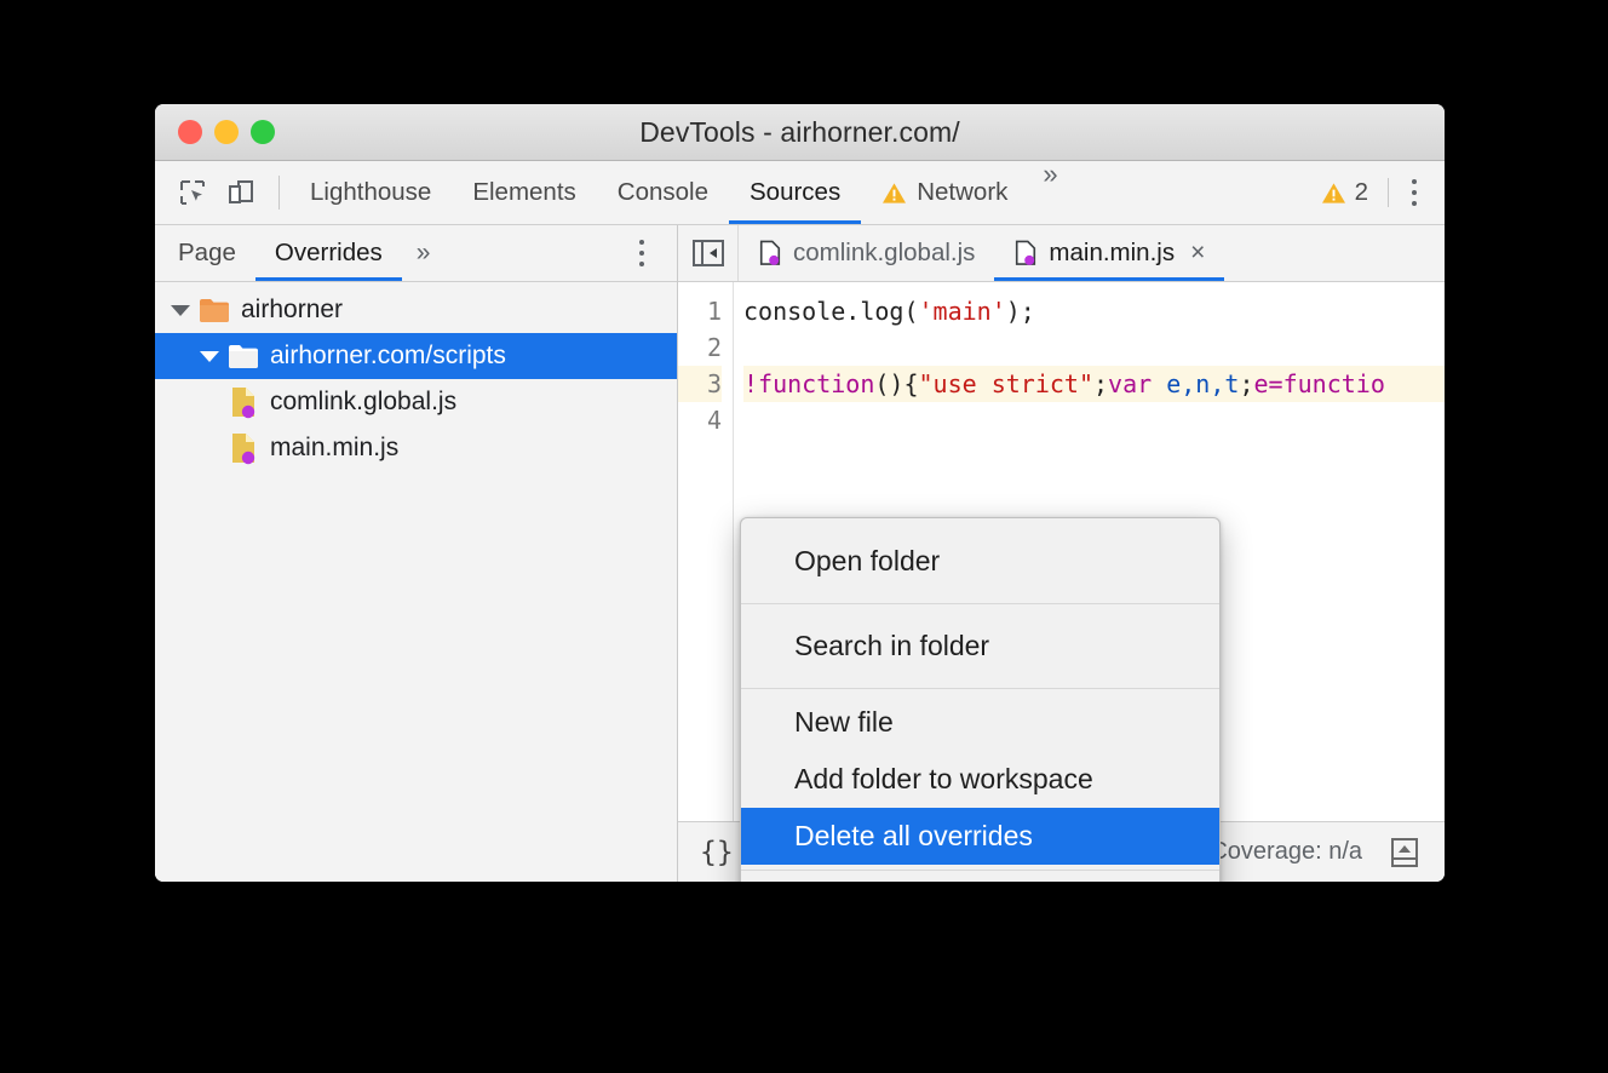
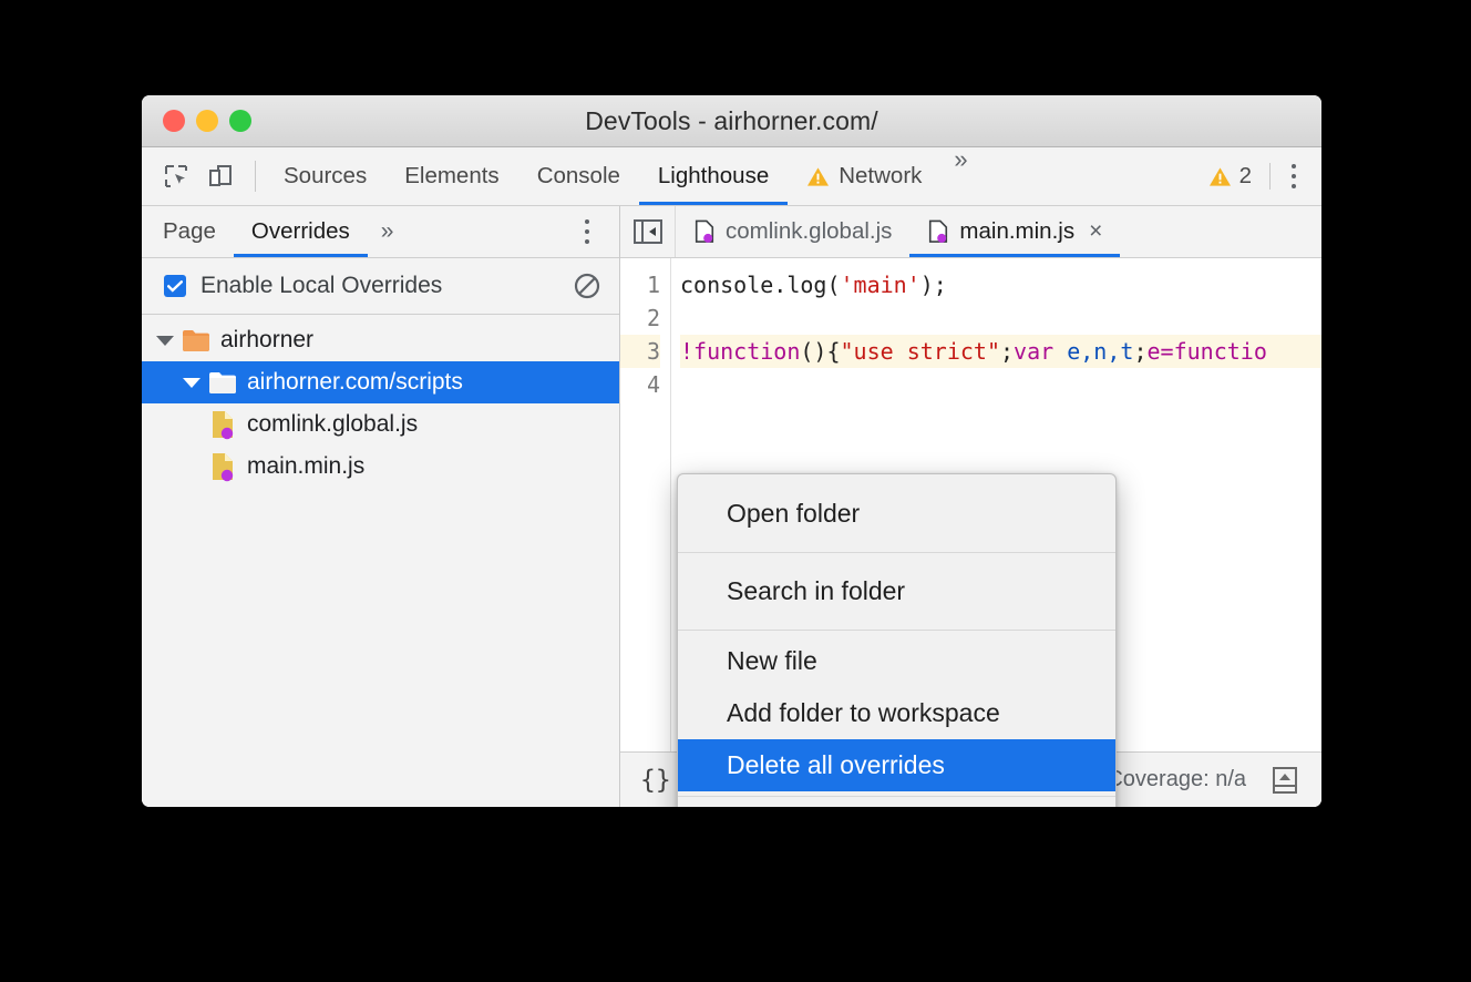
  DevTools - airhorner.com/
- Lighthouse
+ Sources
  Elements
  Console
- Sources
+ Lighthouse
  Network
  »
  2
  Page
  Overrides
  »
+ Enable Local Overrides
  airhorner
  airhorner.com/scripts
  comlink.global.js
  main.min.js
  comlink.global.js
  main.min.js
  ×
  1
  2
  3
  4
  console.log('main');
  !function(){"use strict";var e,n,t;e=functio
  {}
  overage: n/a
  Open folder
  Search in folder
  New file
  Add folder to workspace
  Delete all overrides
